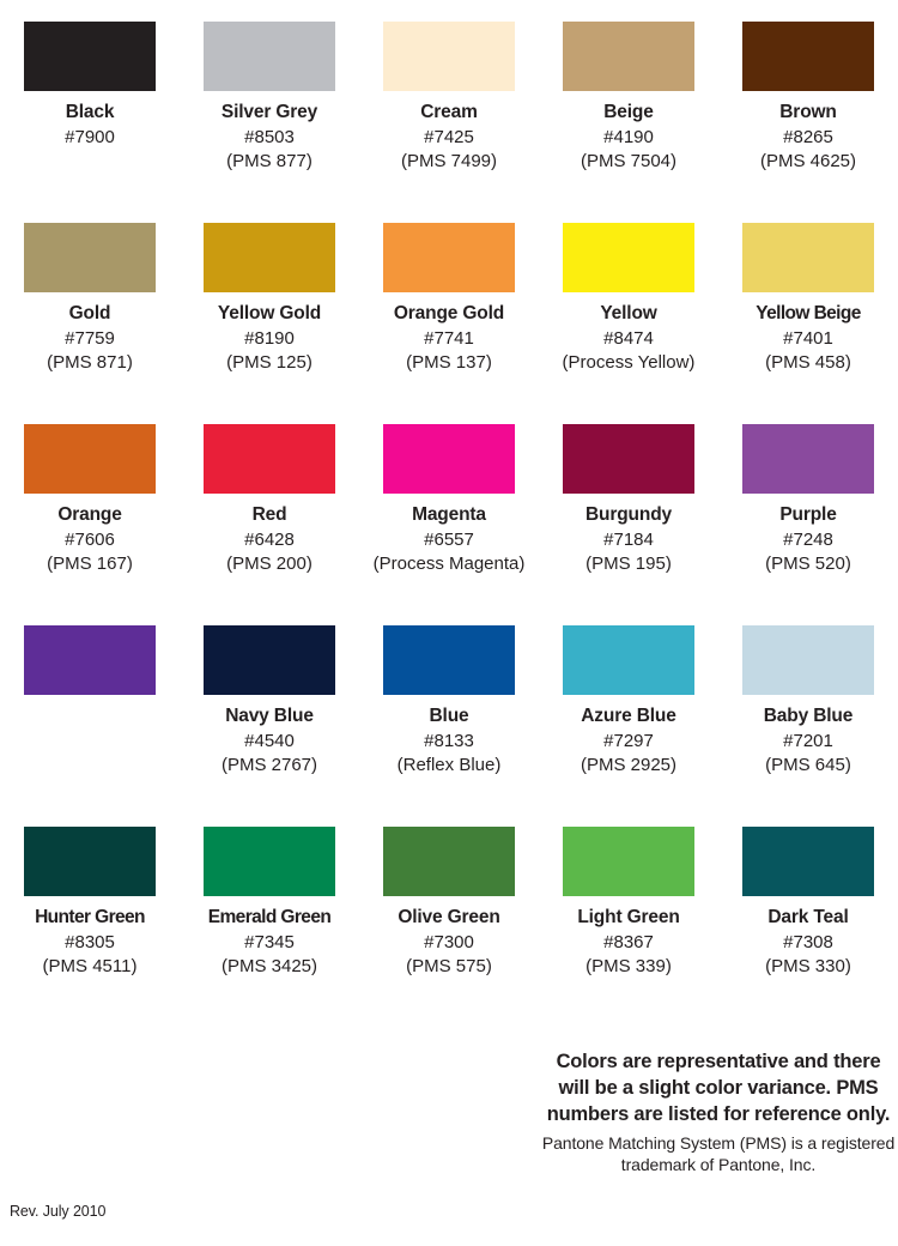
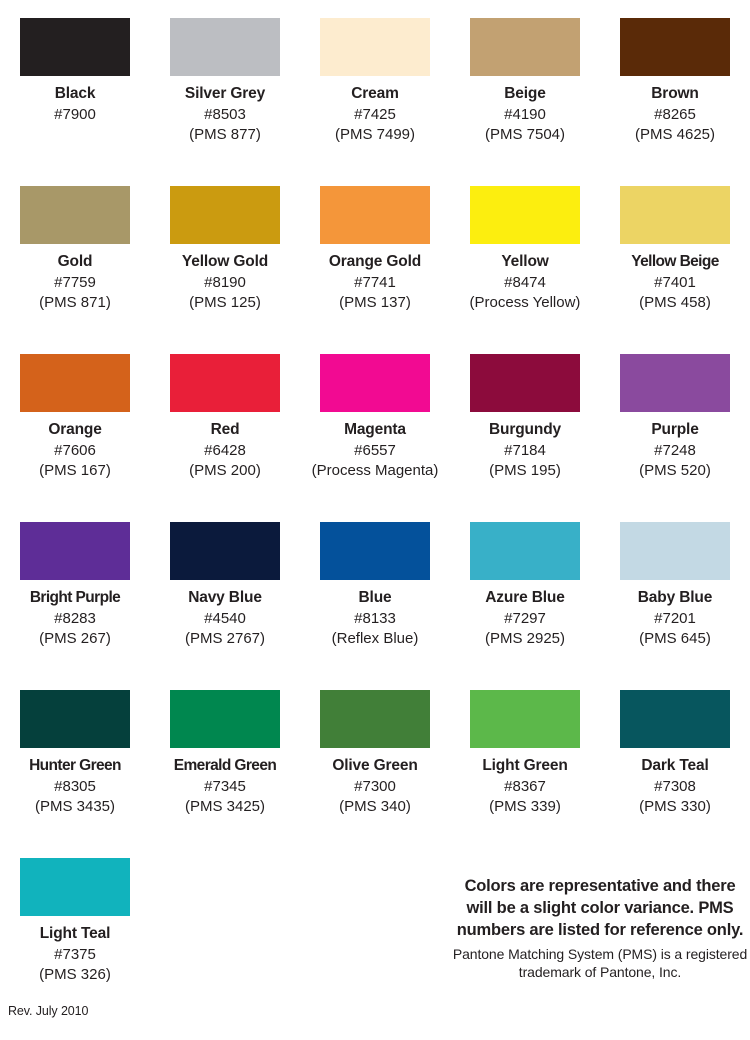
  Black
  #7900
  Silver Grey
  #8503
  (PMS 877)
  Cream
  #7425
  (PMS 7499)
  Beige
  #4190
  (PMS 7504)
  Brown
  #8265
  (PMS 4625)
  Gold
  #7759
  (PMS 871)
  Yellow Gold
  #8190
  (PMS 125)
  Orange Gold
  #7741
  (PMS 137)
  Yellow
  #8474
  (Process Yellow)
  Yellow Beige
  #7401
  (PMS 458)
  Orange
  #7606
  (PMS 167)
  Red
  #6428
  (PMS 200)
  Magenta
  #6557
  (Process Magenta)
  Burgundy
  #7184
  (PMS 195)
  Purple
  #7248
  (PMS 520)
+ Bright Purple
+ #8283
+ (PMS 267)
  Navy Blue
  #4540
  (PMS 2767)
  Blue
  #8133
  (Reflex Blue)
  Azure Blue
  #7297
  (PMS 2925)
  Baby Blue
  #7201
  (PMS 645)
  Hunter Green
  #8305
- (PMS 4511)
+ (PMS 3435)
  Emerald Green
  #7345
  (PMS 3425)
  Olive Green
  #7300
- (PMS 575)
+ (PMS 340)
  Light Green
  #8367
  (PMS 339)
  Dark Teal
  #7308
  (PMS 330)
+ Light Teal
+ #7375
+ (PMS 326)
  Colors are representative and there will be a slight color variance. PMS numbers are listed for reference only.
  Pantone Matching System (PMS) is a registered trademark of Pantone, Inc.
  Rev. July 2010
